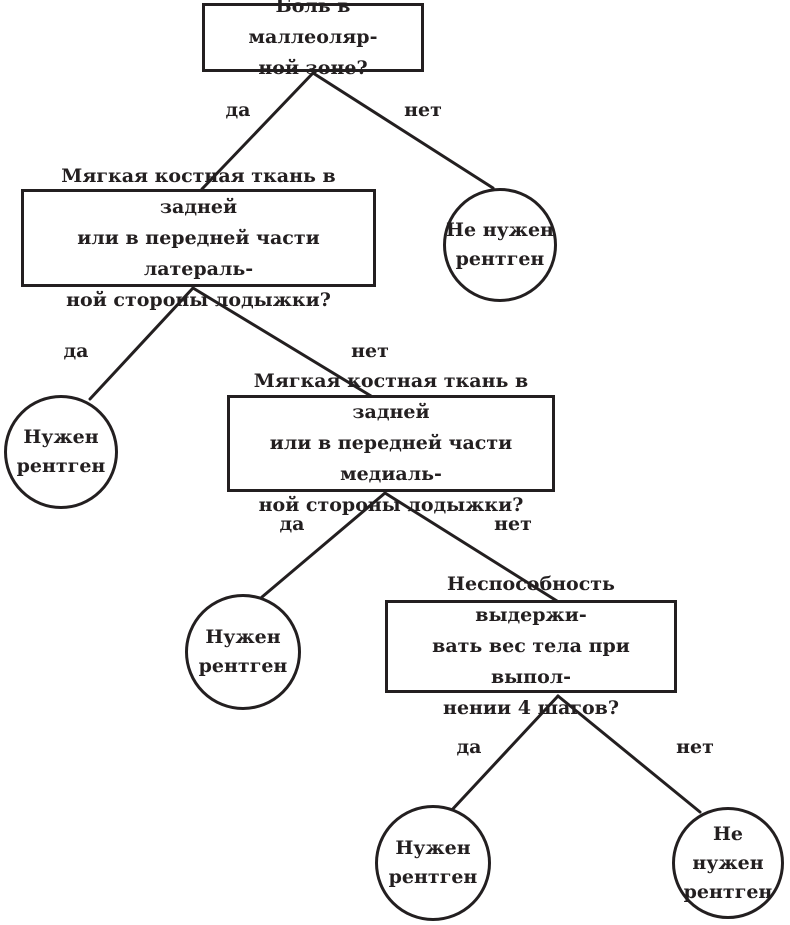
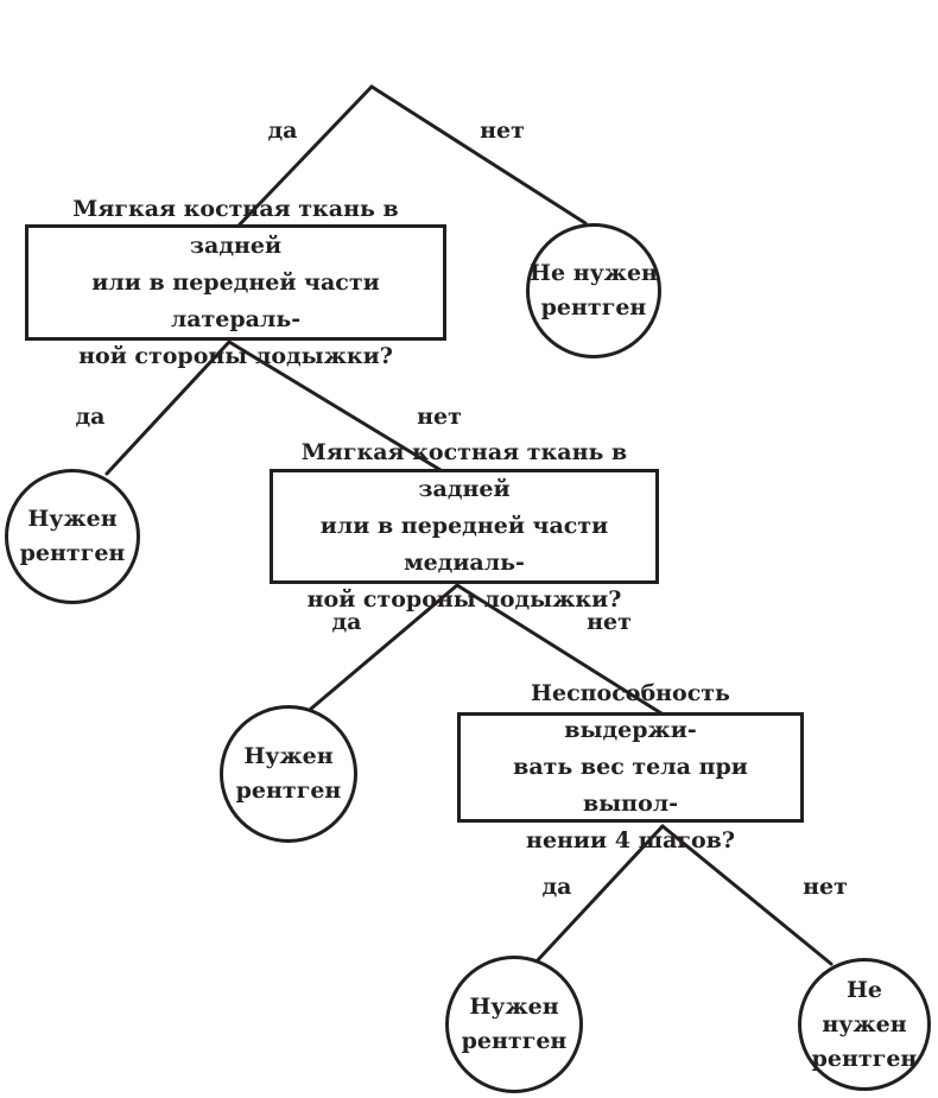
- Боль в маллеоляр-
- ной зоне?
  Не нужен
  рентген
  Мягкая костная ткань в задней
  или в передней части латераль-
  ной стороны лодыжки?
  Нужен
  рентген
  Мягкая костная ткань в задней
  или в передней части медиаль-
  ной стороны лодыжки?
  Нужен
  рентген
  Неспособность выдержи-
  вать вес тела при выпол-
  нении 4 шагов?
  Нужен
  рентген
  Не нужен
  рентген
  да
  нет
  да
  нет
  да
  нет
  да
  нет
